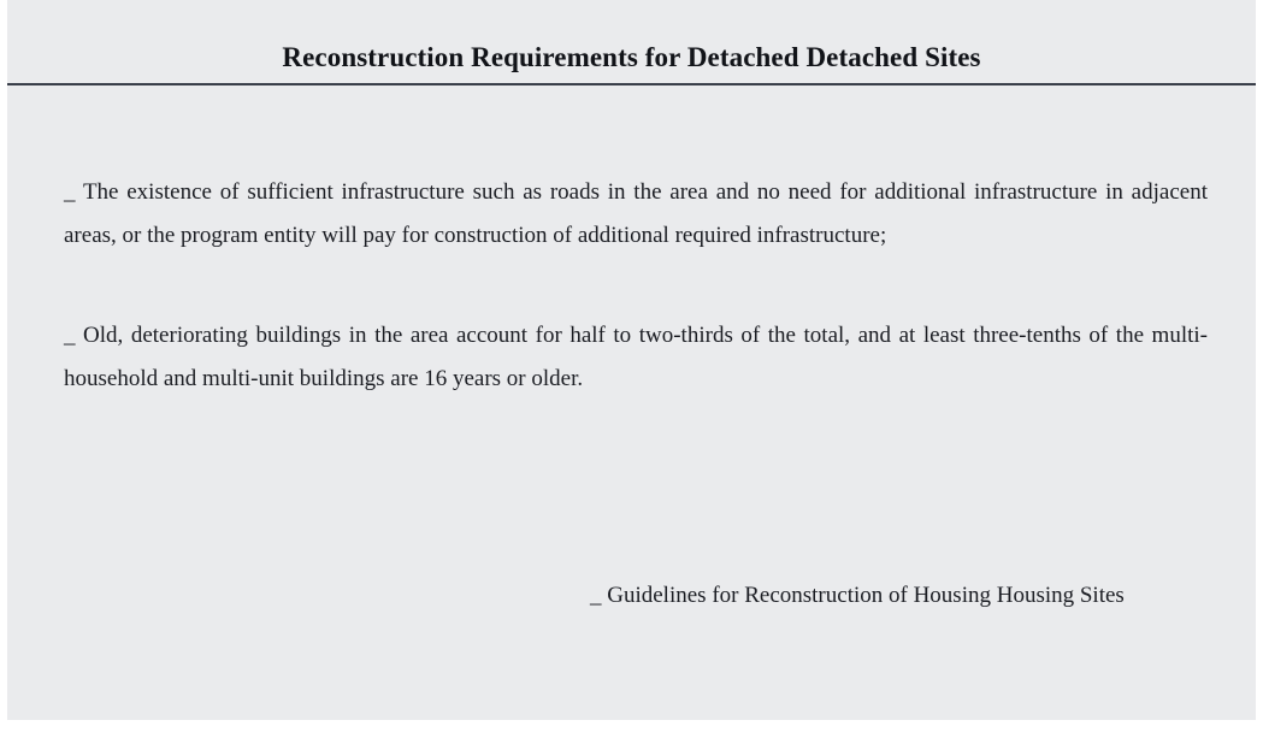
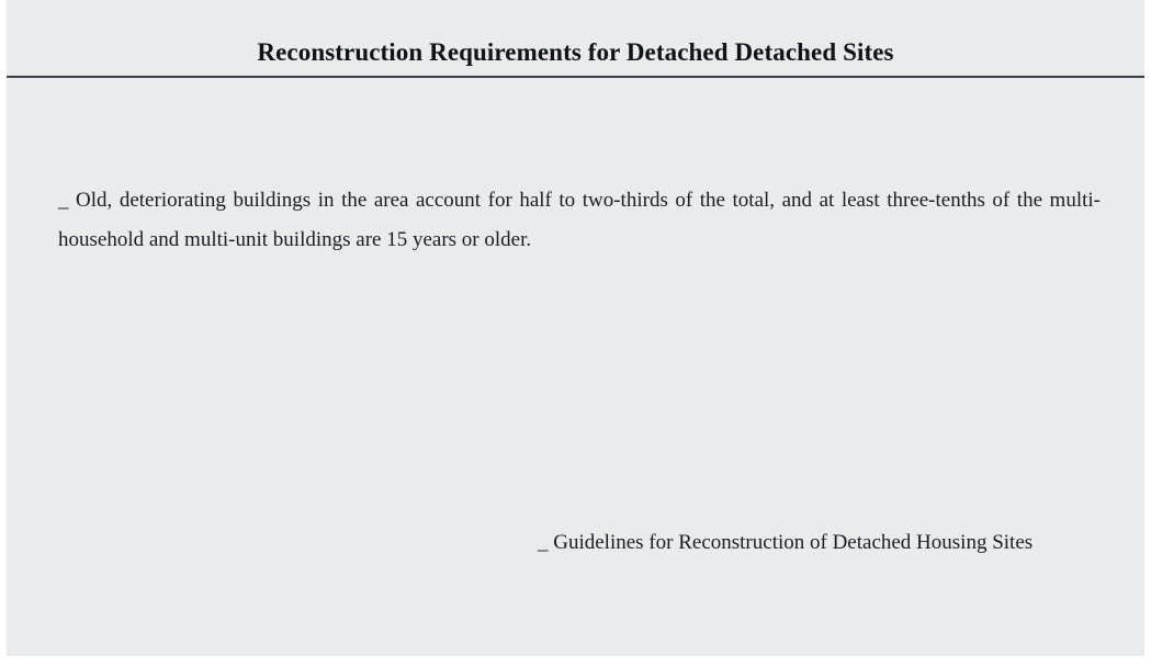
  Reconstruction Requirements for Detached Detached Sites
- _ The existence of sufficient infrastructure such as roads in the area and no need for additional infrastructure in adjacent areas, or the program entity will pay for construction of additional required infrastructure;
- _ Old, deteriorating buildings in the area account for half to two-thirds of the total, and at least three-tenths of the multi-household and multi-unit buildings are 16 years or older.
+ _ Old, deteriorating buildings in the area account for half to two-thirds of the total, and at least three-tenths of the multi-household and multi-unit buildings are 15 years or older.
- _ Guidelines for Reconstruction of Housing Housing Sites
+ _ Guidelines for Reconstruction of Detached Housing Sites
